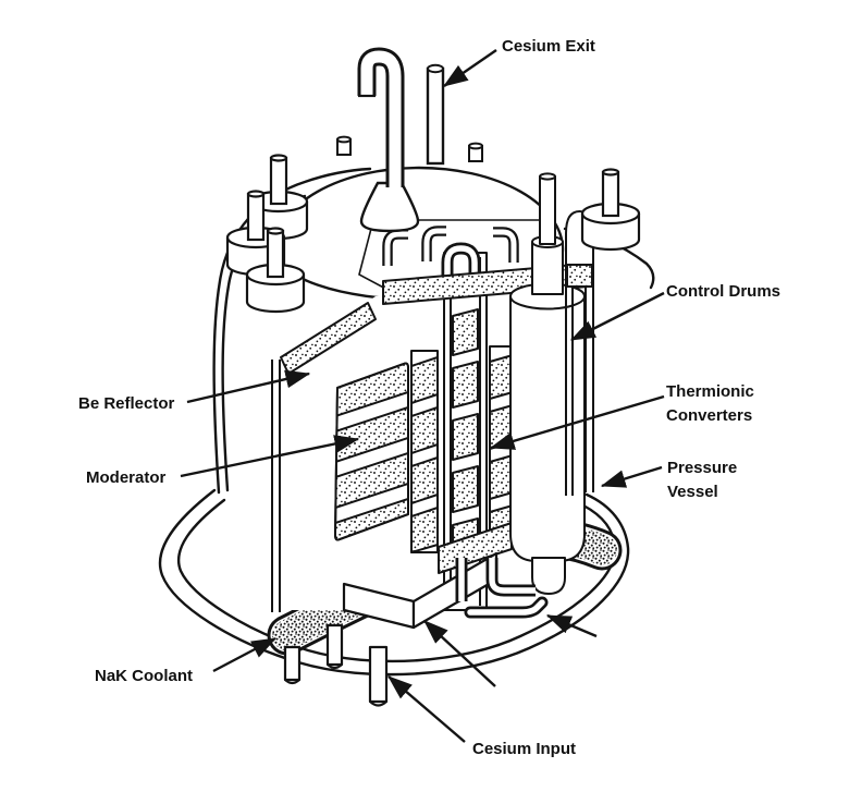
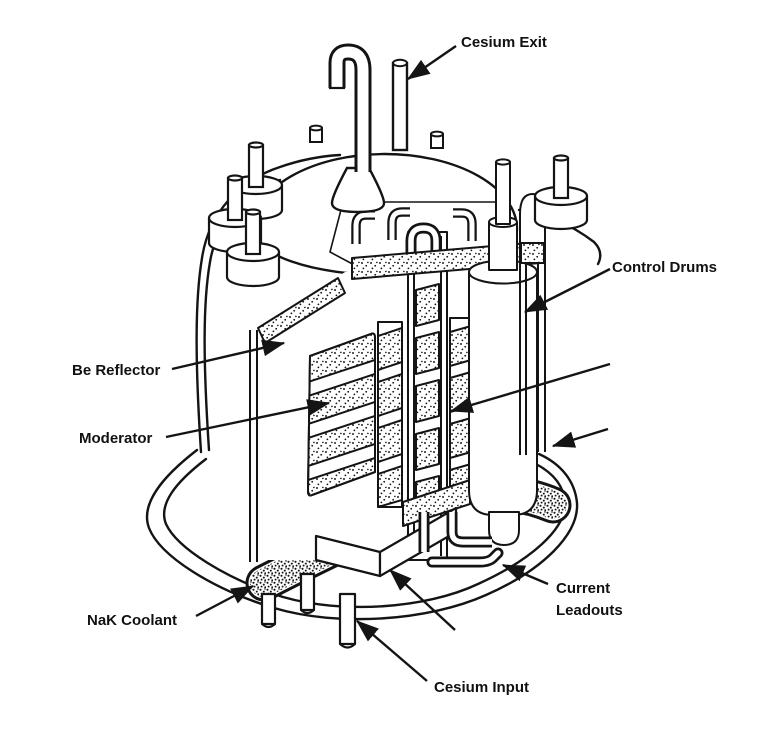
  Cesium Exit
  Control Drums
- Thermionic
- Converters
- Pressure
- Vessel
  Be Reflector
  Moderator
  NaK Coolant
+ Current
+ Leadouts
  Cesium Input
